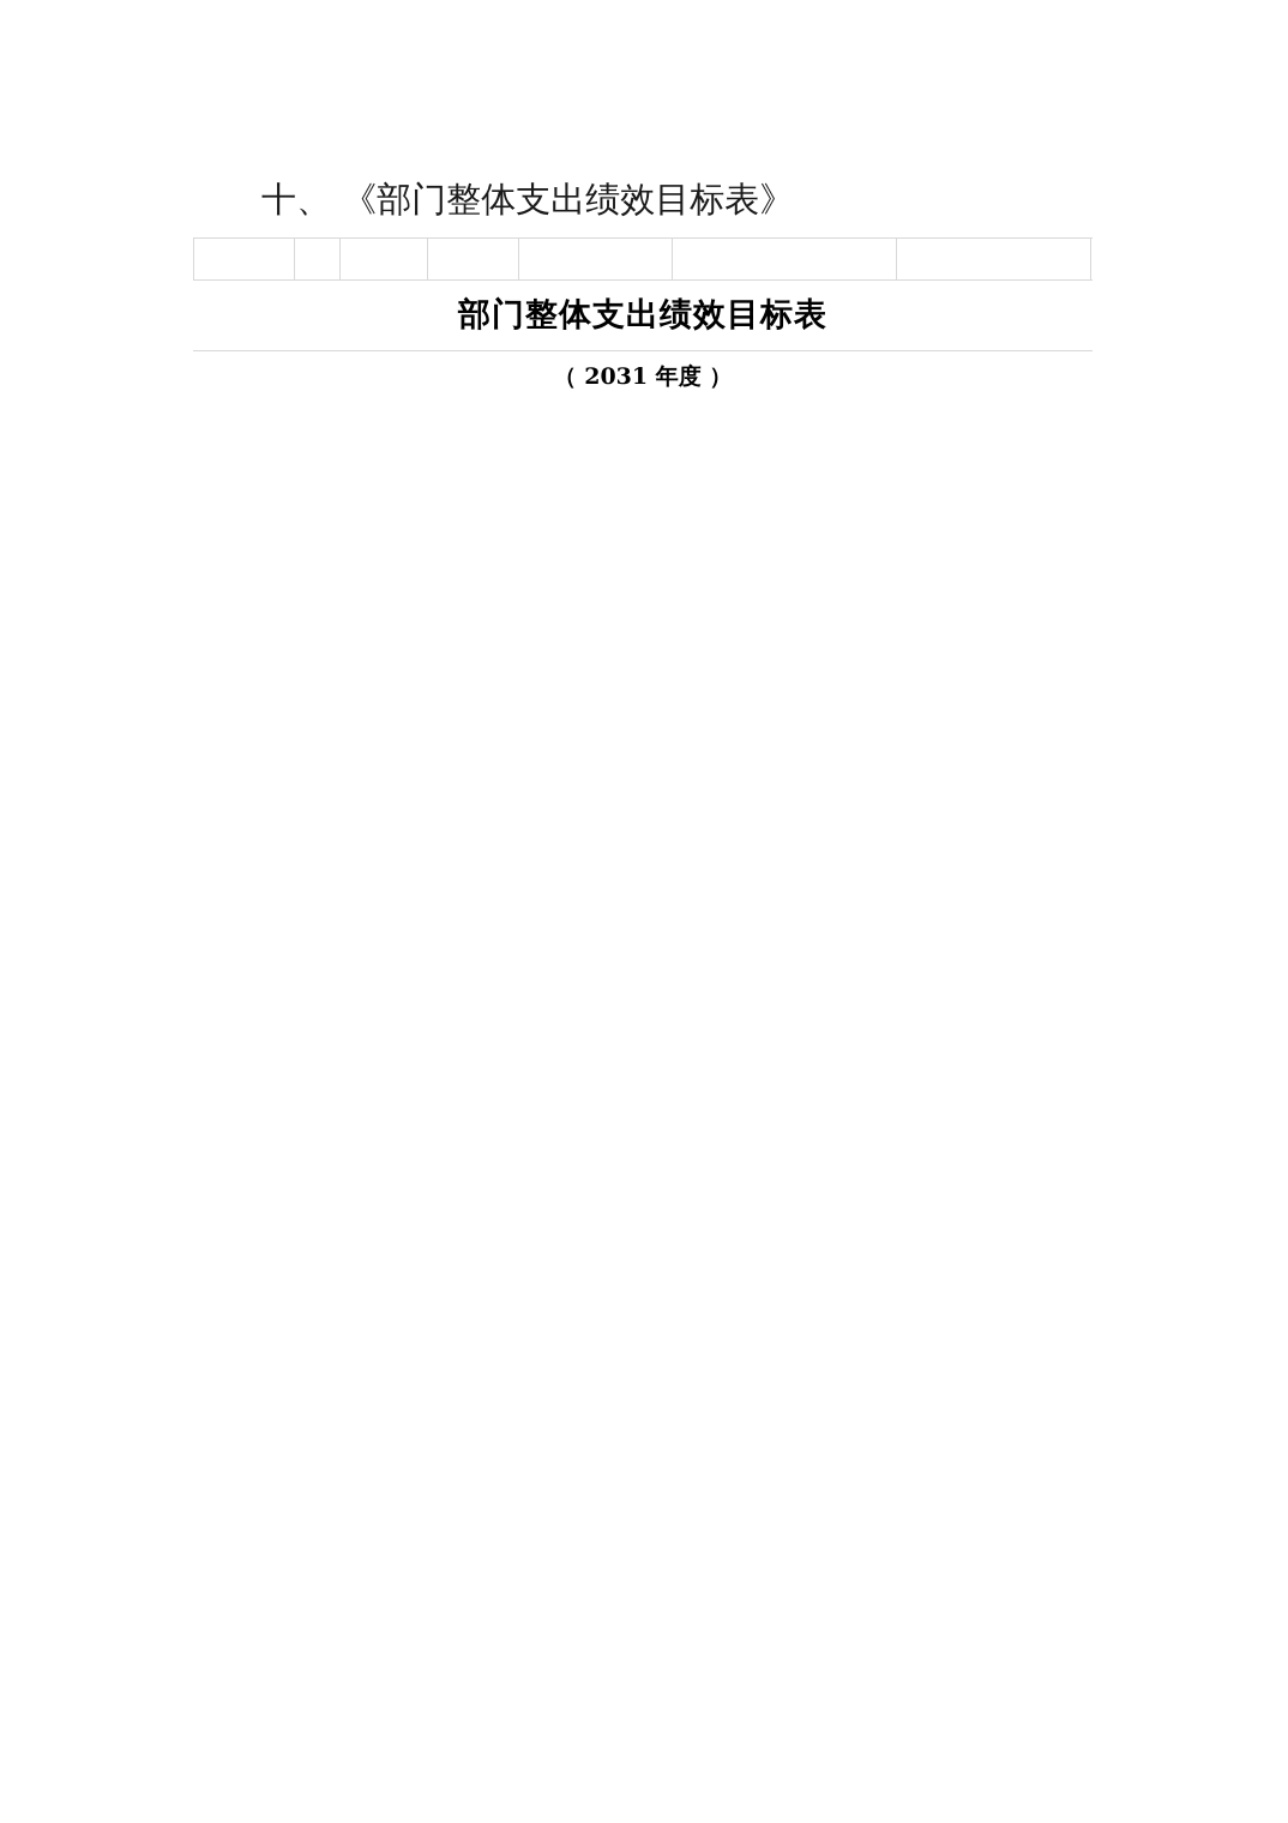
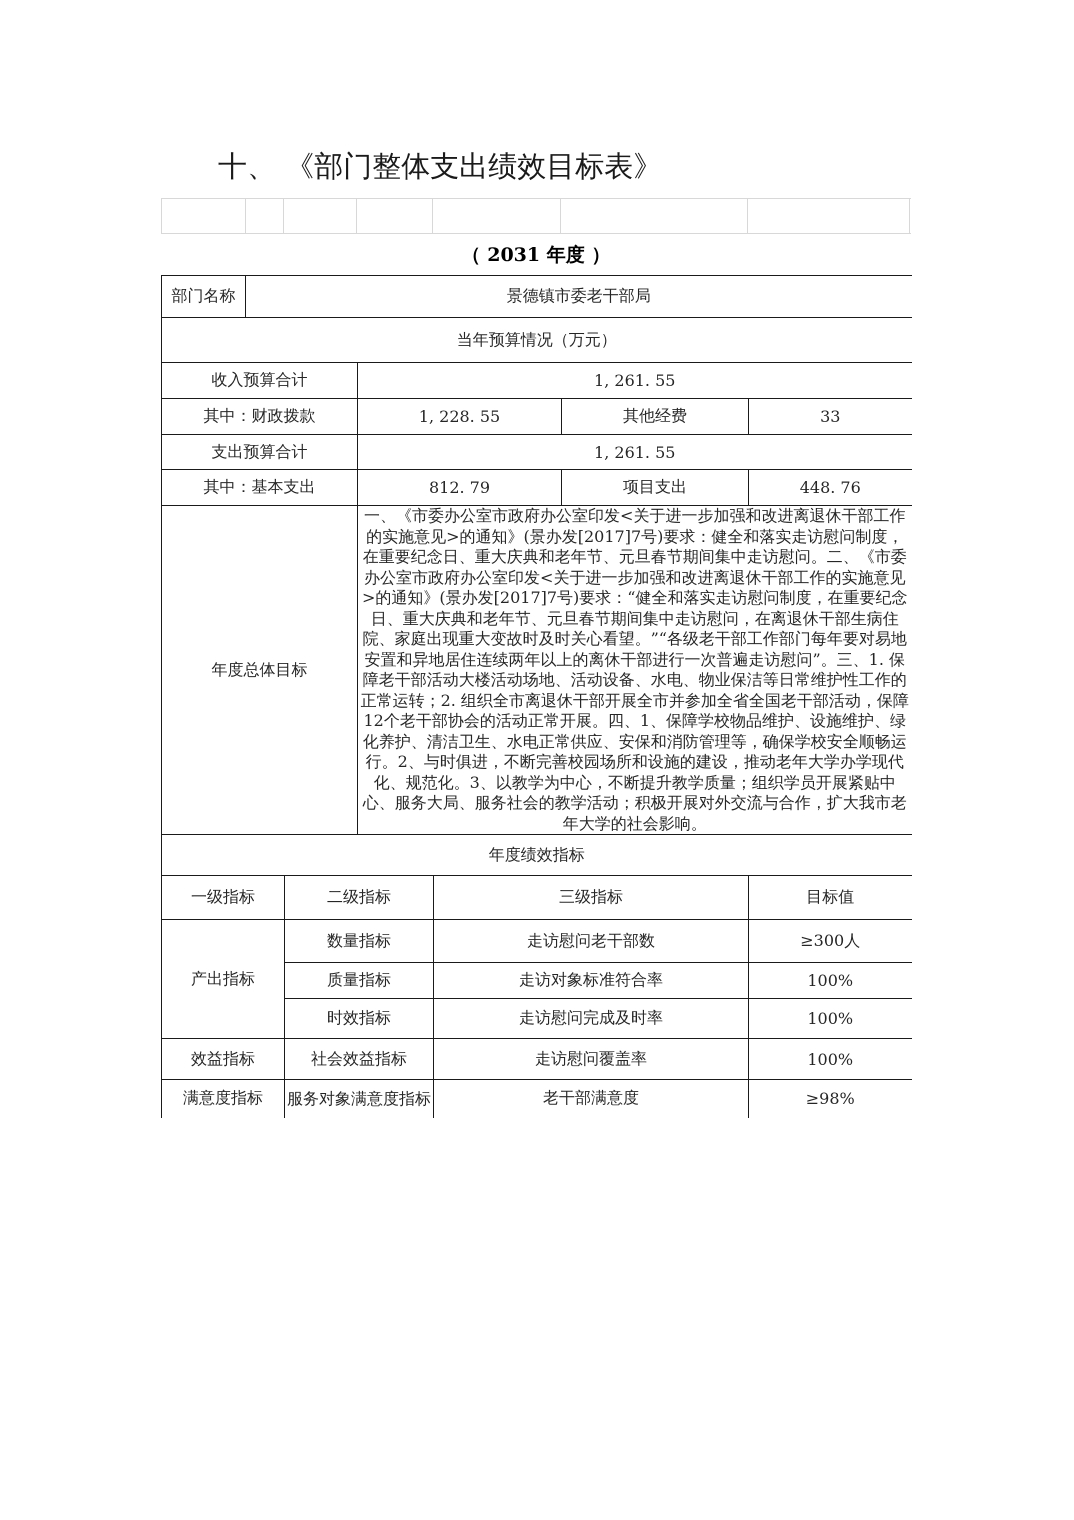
  十、 《部门整体支出绩效目标表》
- 部门整体支出绩效目标表
  （ 2031 年度 ）
+ 部门名称	景德镇市委老干部局
+ 当年预算情况（万元）
+ 收入预算合计	1, 261. 55
+ 其中：财政拨款	1, 228. 55	其他经费	33
+ 支出预算合计	1, 261. 55
+ 其中：基本支出	812. 79	项目支出	448. 76
+ 年度总体目标	一、《市委办公室市政府办公室印发<关于进一步加强和改进离退休干部工作的实施意见>的通知》(景办发[2017]7号)要求：健全和落实走访慰问制度，在重要纪念日、重大庆典和老年节、元旦春节期间集中走访慰问。二、《市委办公室市政府办公室印发<关于进一步加强和改进离退休干部工作的实施意见 >的通知》(景办发[2017]7号)要求：“健全和落实走访慰问制度，在重要纪念日、重大庆典和老年节、元旦春节期间集中走访慰问，在离退休干部生病住院、家庭出现重大变故时及时关心看望。”“各级老干部工作部门每年要对易地安置和异地居住连续两年以上的离休干部进行一次普遍走访慰问”。三、1. 保障老干部活动大楼活动场地、活动设备、水电、物业保洁等日常维护性工作的正常运转；2. 组织全市离退休干部开展全市并参加全省全国老干部活动，保障12个老干部协会的活动正常开展。四、1、保障学校物品维护、设施维护、绿化养护、清洁卫生、水电正常供应、安保和消防管理等，确保学校安全顺畅运行。2、与时俱进，不断完善校园场所和设施的建设，推动老年大学办学现代化、规范化。3、以教学为中心，不断提升教学质量；组织学员开展紧贴中心、服务大局、服务社会的教学活动；积极开展对外交流与合作，扩大我市老年大学的社会影响。
+ 年度绩效指标
+ 一级指标	二级指标	三级指标	目标值
+ 产出指标	数量指标	走访慰问老干部数	≥300人
+ 质量指标	走访对象标准符合率	100%
+ 时效指标	走访慰问完成及时率	100%
+ 效益指标	社会效益指标	走访慰问覆盖率	100%
+ 满意度指标	服务对象满意度指标	老干部满意度	≥98%
